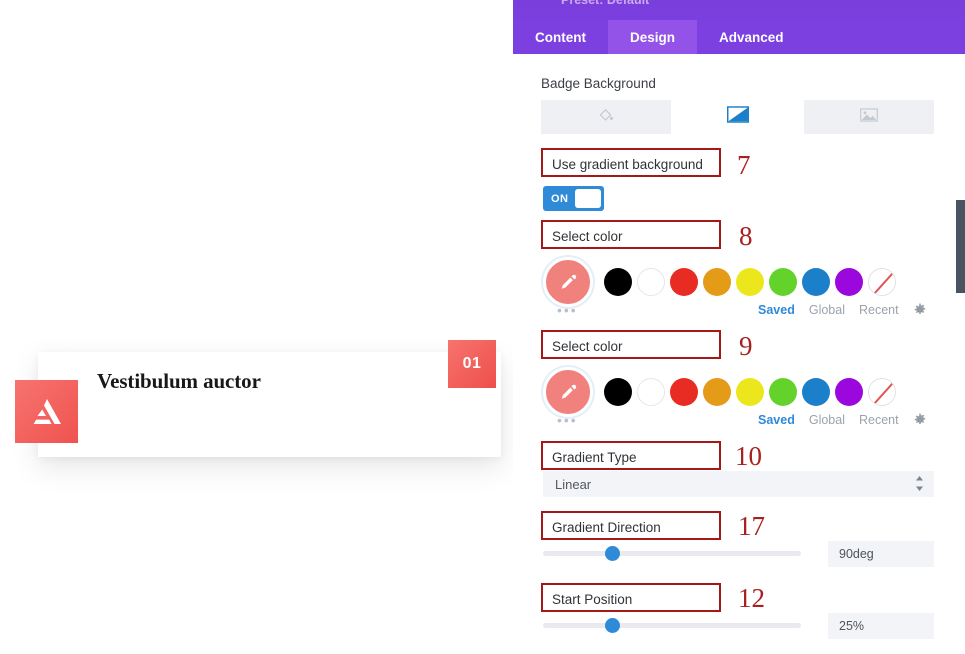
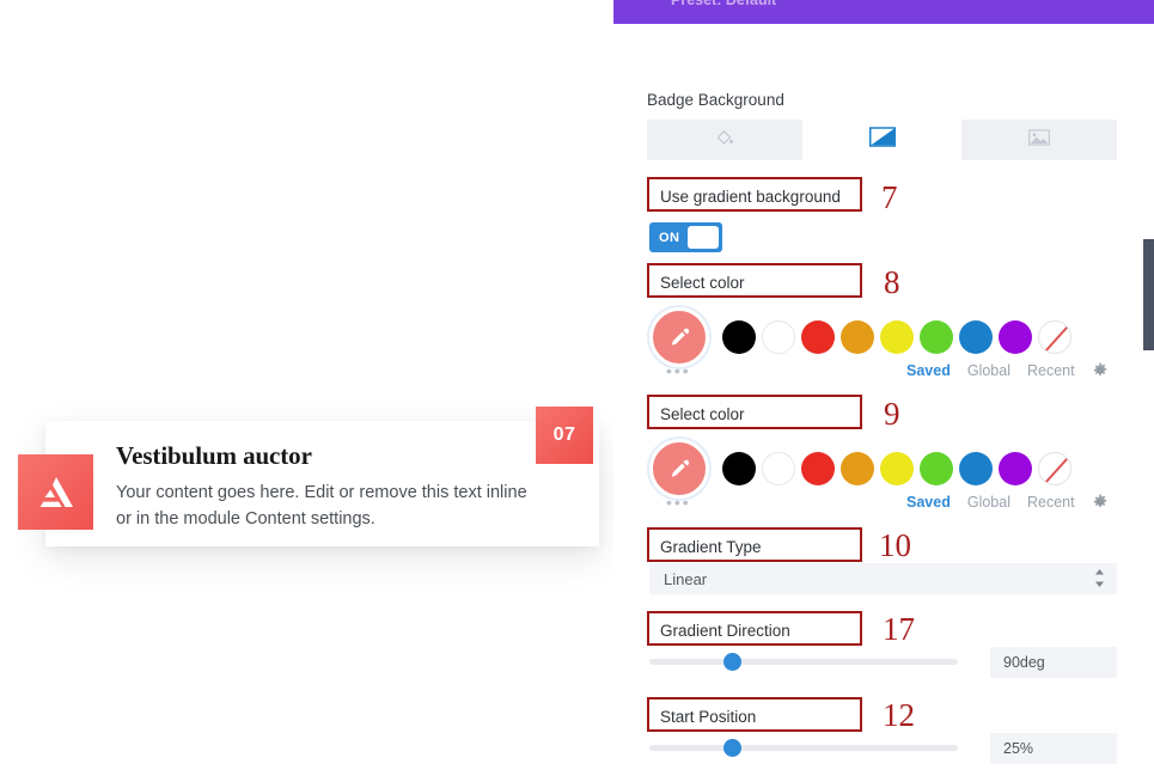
- 01
+ 07
  Vestibulum auctor
+ Your content goes here. Edit or remove this text inline or in the module Content settings.
  Preset: Default
- Content
- Design
- Advanced
  Badge Background
  Use gradient background
  7
  ON
  Select color
  8
  •••
  Saved
  Global
  Recent
  Select color
  9
  •••
  Saved
  Global
  Recent
  Gradient Type
  10
  Linear
  Gradient Direction
  17
  90deg
  Start Position
  12
  25%
